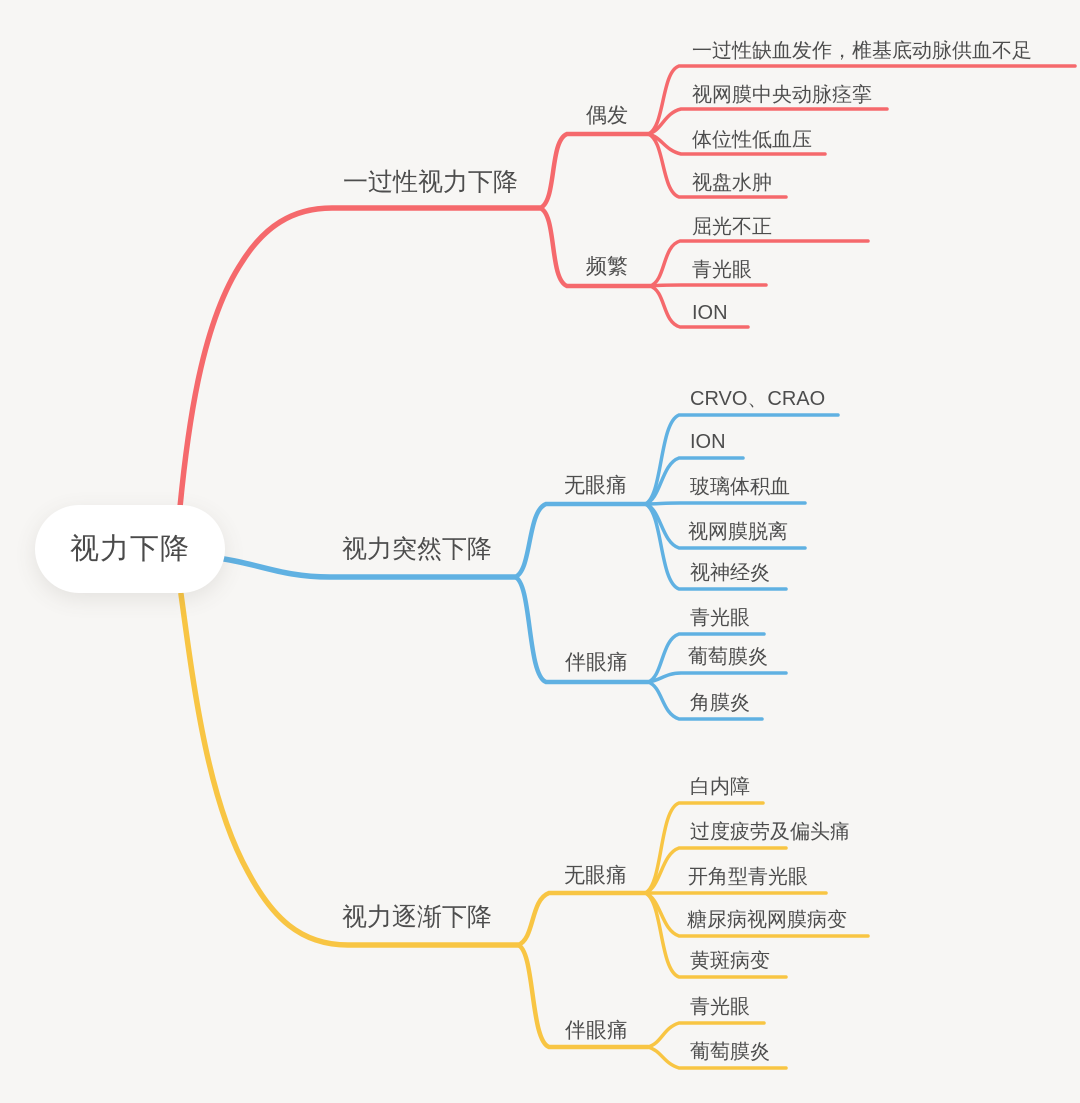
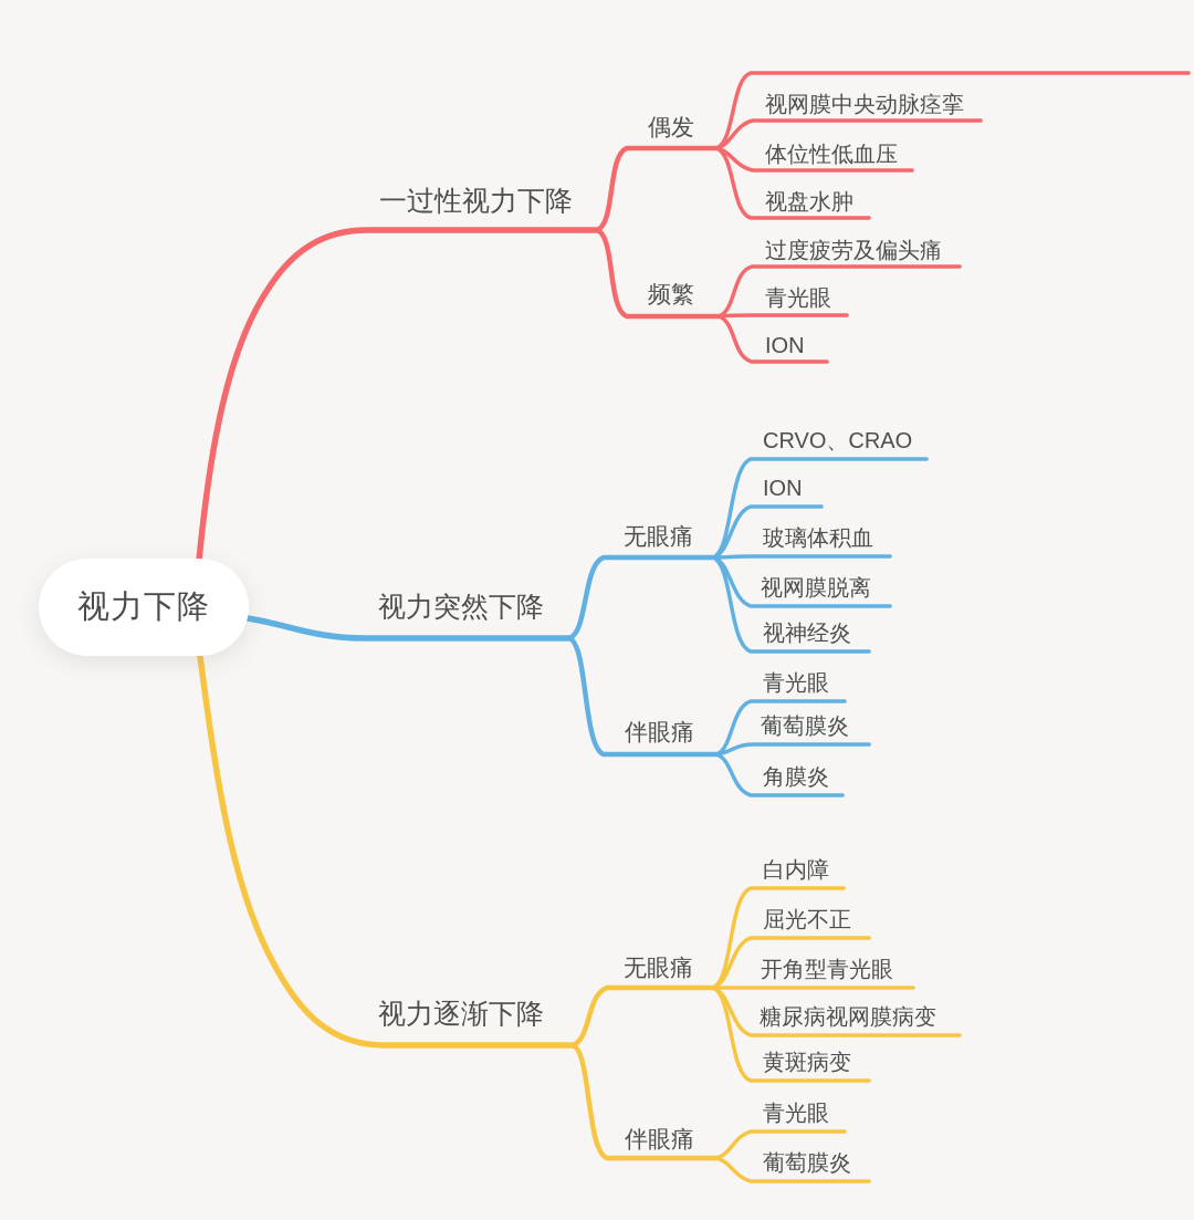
  视力下降
  一过性视力下降
  偶发
- 一过性缺血发作，椎基底动脉供血不足
  视网膜中央动脉痉挛
  体位性低血压
  视盘水肿
  频繁
- 屈光不正
+ 过度疲劳及偏头痛
  青光眼
  ION
  视力突然下降
  无眼痛
  CRVO、CRAO
  ION
  玻璃体积血
  视网膜脱离
  视神经炎
  伴眼痛
  青光眼
  葡萄膜炎
  角膜炎
  视力逐渐下降
  无眼痛
  白内障
- 过度疲劳及偏头痛
+ 屈光不正
  开角型青光眼
  糖尿病视网膜病变
  黄斑病变
  伴眼痛
  青光眼
  葡萄膜炎
